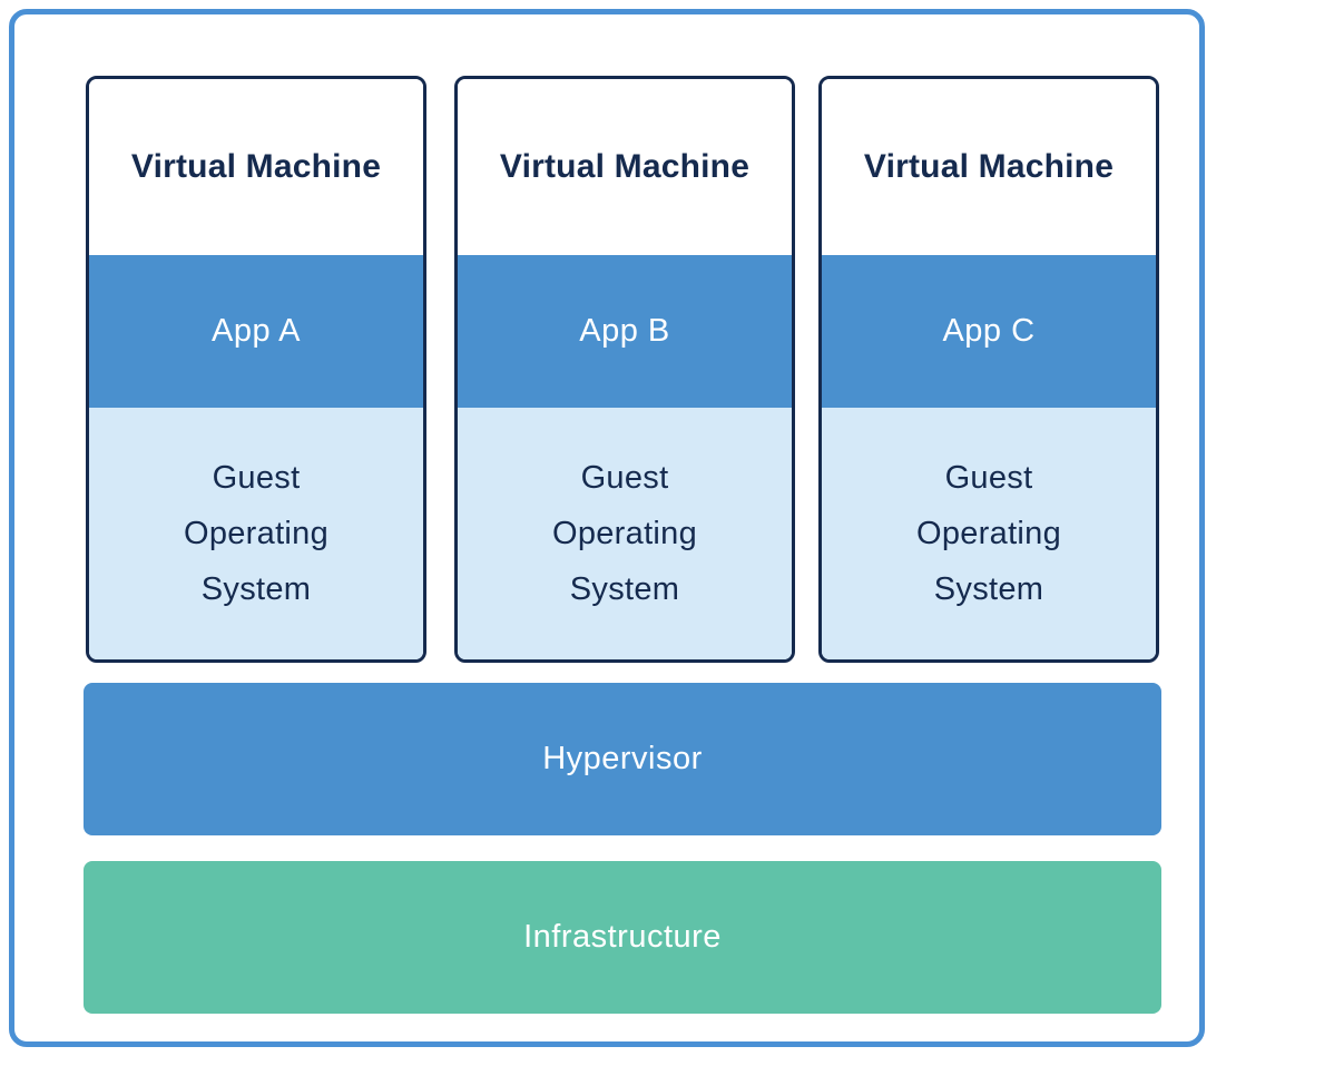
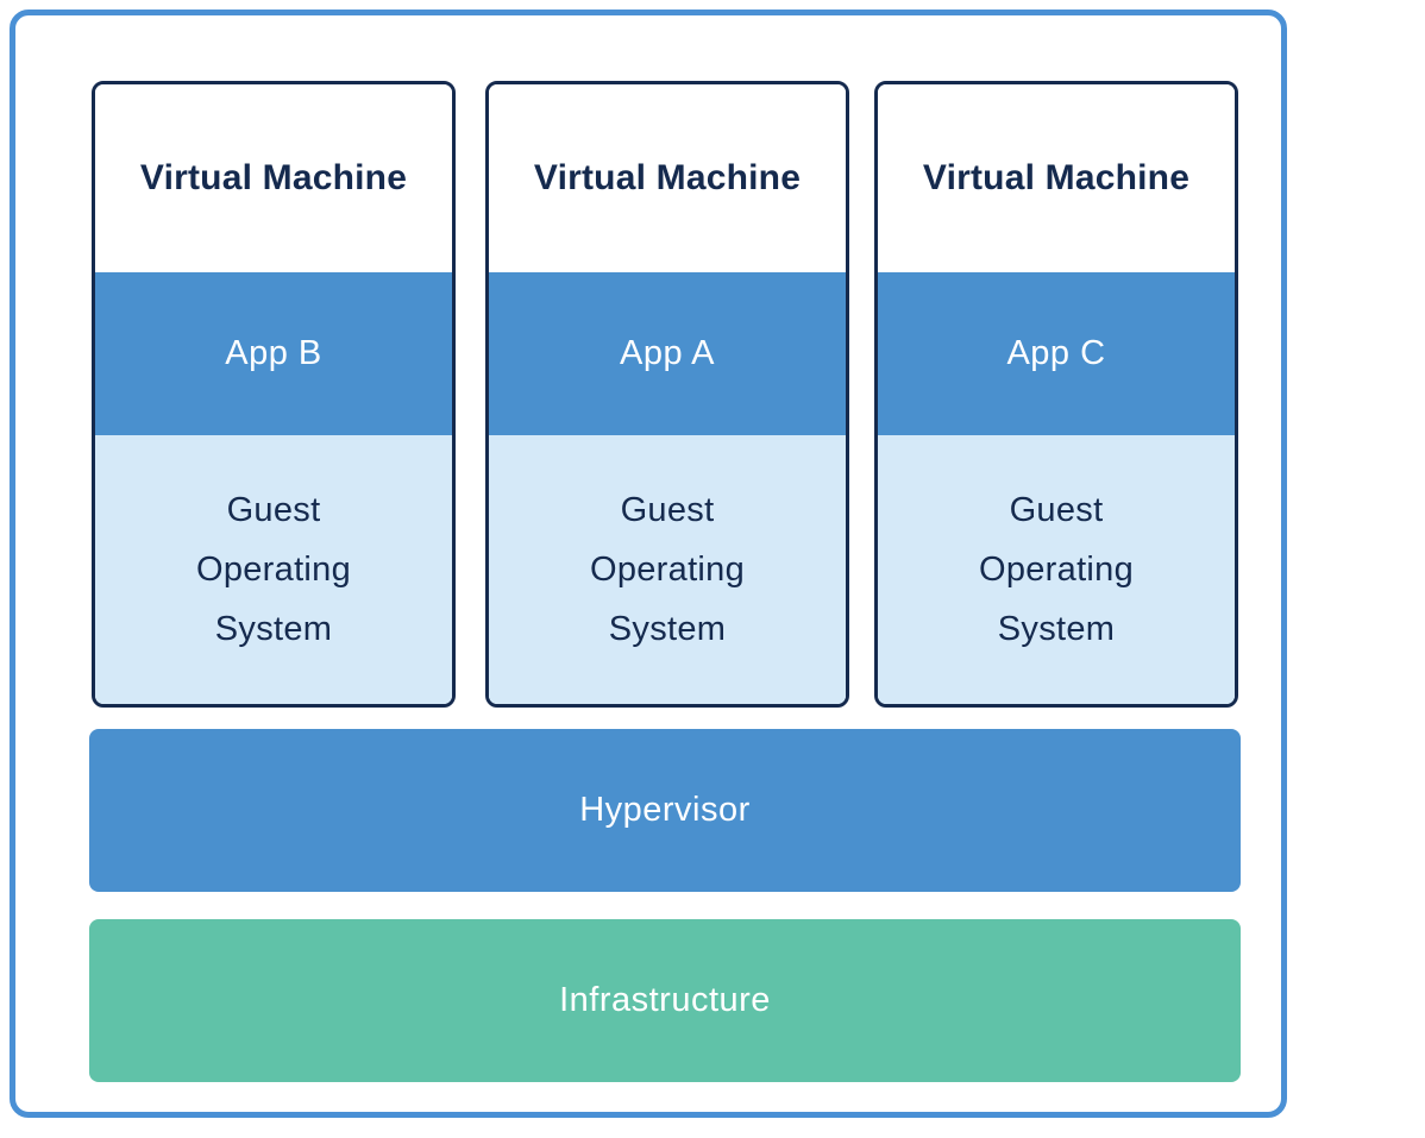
  Virtual Machine
- App A
+ App B
  Guest Operating System
  Virtual Machine
- App B
+ App A
  Guest Operating System
  Virtual Machine
  App C
  Guest Operating System
  Hypervisor
  Infrastructure
